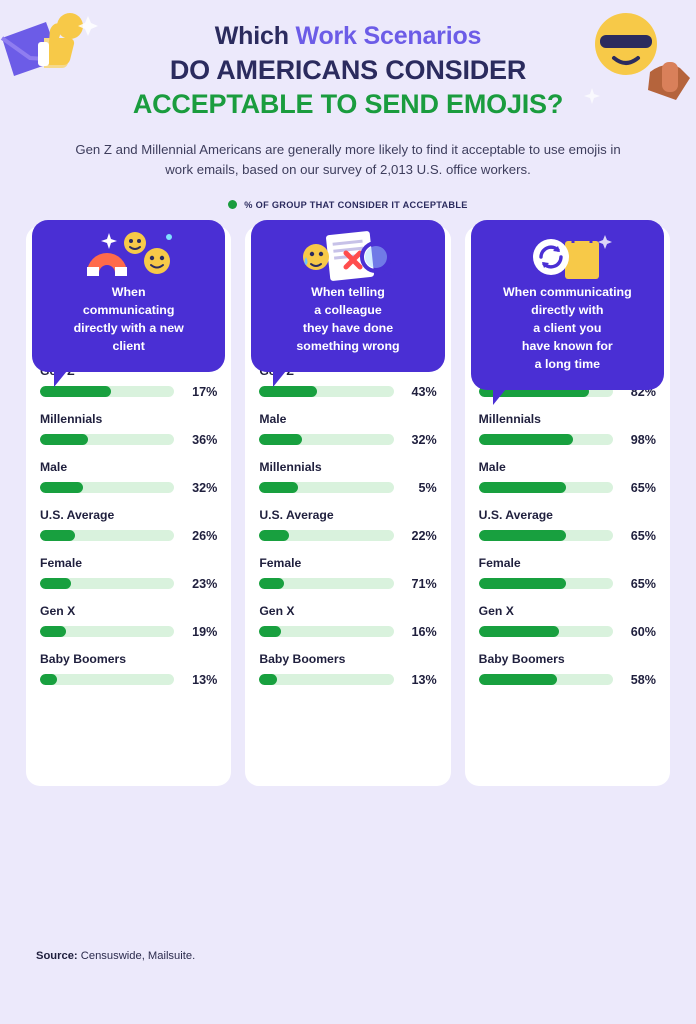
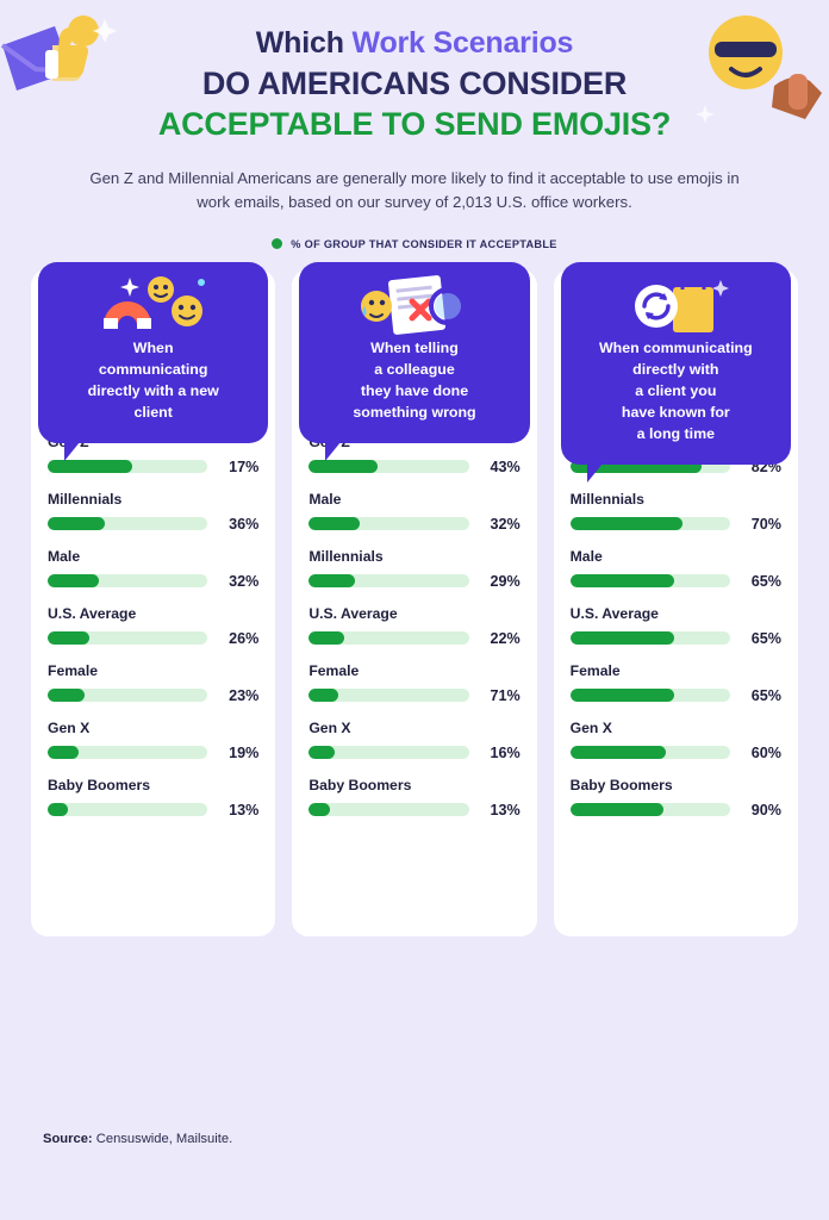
  Which Work Scenarios
  DO AMERICANS CONSIDER
  ACCEPTABLE TO SEND EMOJIS?
  Gen Z and Millennial Americans are generally more likely to find it acceptable to use emojis in work emails, based on our survey of 2,013 U.S. office workers.
  % OF GROUP THAT CONSIDER IT ACCEPTABLE
  17%
  Millennials
  36%
  Male
  32%
  U.S. Average
  26%
  Female
  23%
  Gen X
  19%
  Baby Boomers
  13%
  When
  communicating
  directly with a new
  client
  43%
  Male
  32%
  Millennials
- 5%
+ 29%
  U.S. Average
  22%
  Female
  71%
  Gen X
  16%
  Baby Boomers
  13%
  When telling
  a colleague
  they have done
  something wrong
  82%
  Millennials
- 98%
+ 70%
  Male
  65%
  U.S. Average
  65%
  Female
  65%
  Gen X
  60%
  Baby Boomers
- 58%
+ 90%
  When communicating
  directly with
  a client you
  have known for
  a long time
  Source: Censuswide, Mailsuite.
